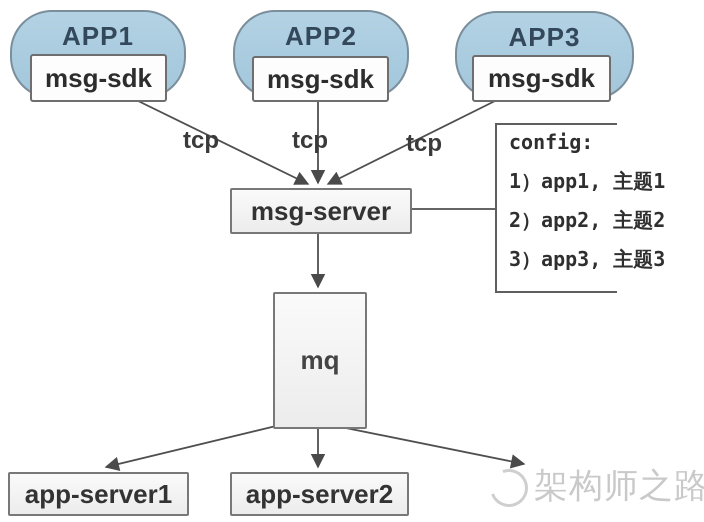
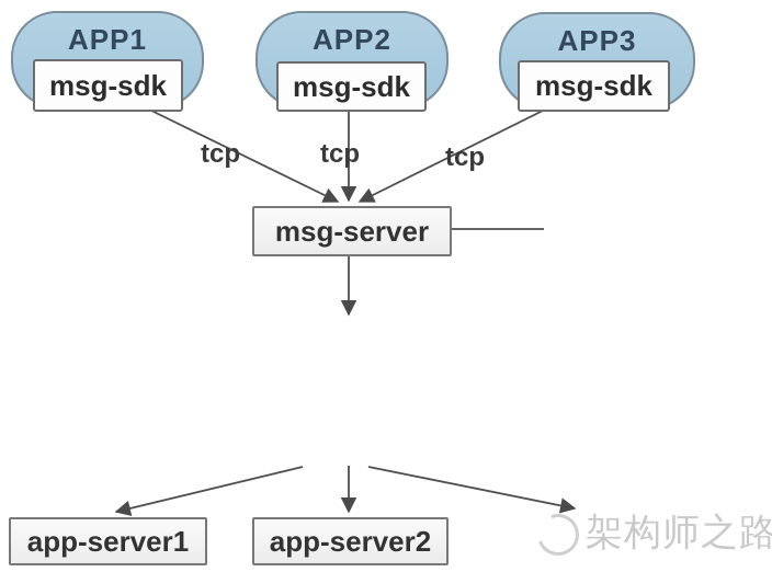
  APP1
  msg-sdk
  APP2
  msg-sdk
  APP3
  msg-sdk
  tcp
  tcp
  tcp
  msg-server
- mq
- config:
- 1）app1, 主题1
- 2）app2, 主题2
- 3）app3, 主题3
  app-server1
  app-server2
  架构师之路
